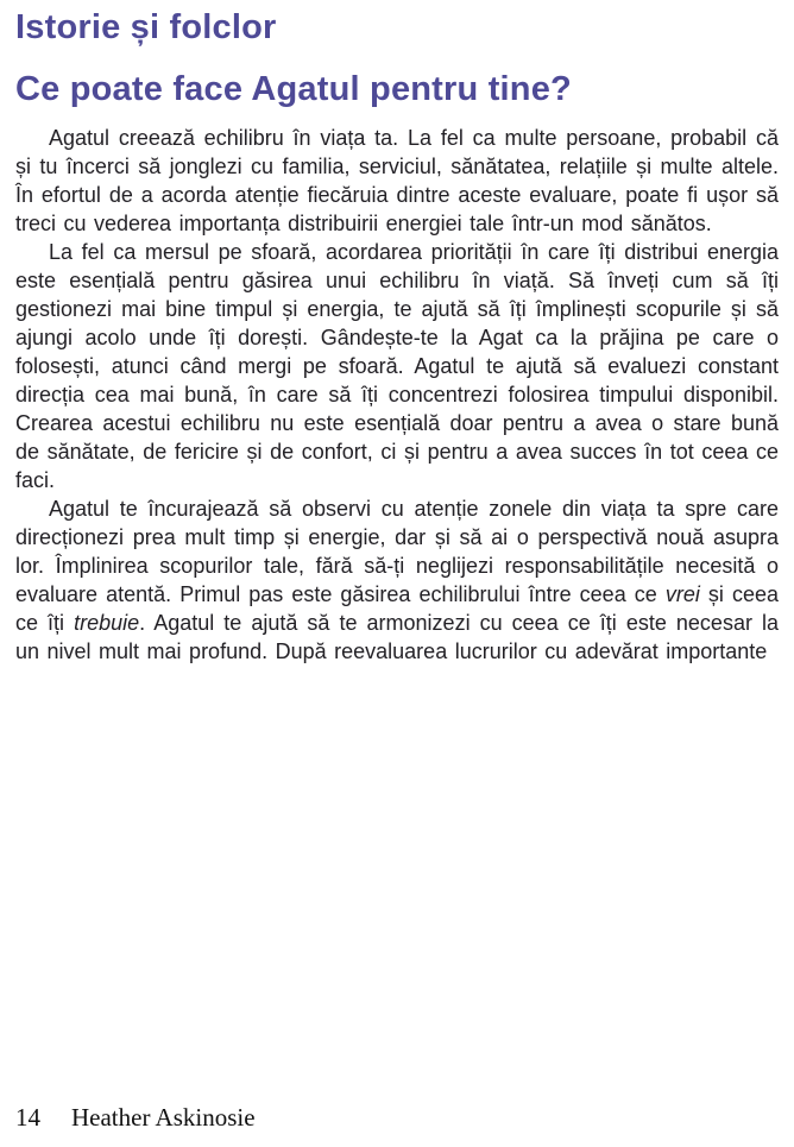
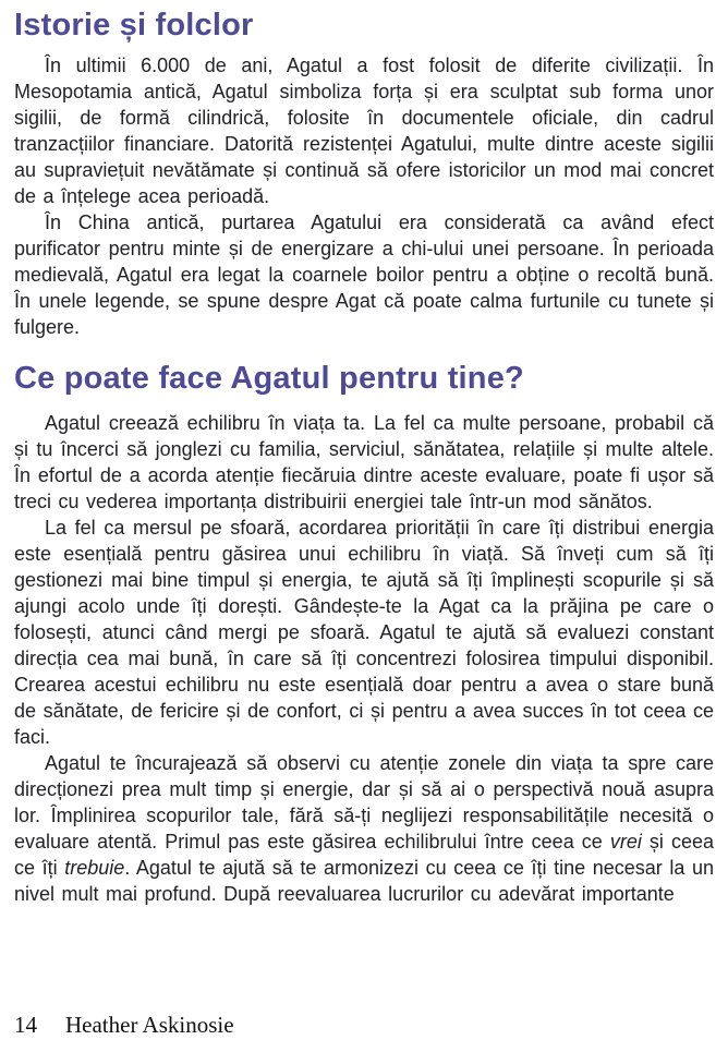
  Istorie și folclor
+ În ultimii 6.000 de ani, Agatul a fost folosit de diferite civilizații. În Mesopotamia antică, Agatul simboliza forța și era sculptat sub forma unor sigilii, de formă cilindrică, folosite în documentele oficiale, din cadrul tranzacțiilor financiare. Datorită rezistenței Agatului, multe dintre aceste sigilii au supraviețuit nevătămate și continuă să ofere istoricilor un mod mai concret de a înțelege acea perioadă.
+ În China antică, purtarea Agatului era considerată ca având efect purificator pentru minte și de energizare a chi-ului unei persoane. În perioada medievală, Agatul era legat la coarnele boilor pentru a obține o recoltă bună. În unele legende, se spune despre Agat că poate calma furtunile cu tunete și fulgere.
  Ce poate face Agatul pentru tine?
  Agatul creează echilibru în viața ta. La fel ca multe persoane, probabil că și tu încerci să jonglezi cu familia, serviciul, sănătatea, relațiile și multe altele. În efortul de a acorda atenție fiecăruia dintre aceste evaluare, poate fi ușor să treci cu vederea importanța distribuirii energiei tale într-un mod sănătos.
  La fel ca mersul pe sfoară, acordarea priorității în care îți distribui energia este esențială pentru găsirea unui echilibru în viață. Să înveți cum să îți gestionezi mai bine timpul și energia, te ajută să îți împlinești scopurile și să ajungi acolo unde îți dorești. Gândește-te la Agat ca la prăjina pe care o folosești, atunci când mergi pe sfoară. Agatul te ajută să evaluezi constant direcția cea mai bună, în care să îți concentrezi folosirea timpului disponibil. Crearea acestui echilibru nu este esențială doar pentru a avea o stare bună de sănătate, de fericire și de confort, ci și pentru a avea succes în tot ceea ce faci.
- Agatul te încurajează să observi cu atenție zonele din viața ta spre care direcționezi prea mult timp și energie, dar și să ai o perspectivă nouă asupra lor. Împlinirea scopurilor tale, fără să-ți neglijezi responsabilitățile necesită o evaluare atentă. Primul pas este găsirea echilibrului între ceea ce vrei și ceea ce îți trebuie. Agatul te ajută să te armonizezi cu ceea ce îți este necesar la un nivel mult mai profund. După reevaluarea lucrurilor cu adevărat importante
+ Agatul te încurajează să observi cu atenție zonele din viața ta spre care direcționezi prea mult timp și energie, dar și să ai o perspectivă nouă asupra lor. Împlinirea scopurilor tale, fără să-ți neglijezi responsabilitățile necesită o evaluare atentă. Primul pas este găsirea echilibrului între ceea ce vrei și ceea ce îți trebuie. Agatul te ajută să te armonizezi cu ceea ce îți tine necesar la un nivel mult mai profund. După reevaluarea lucrurilor cu adevărat importante
  14
  Heather Askinosie
